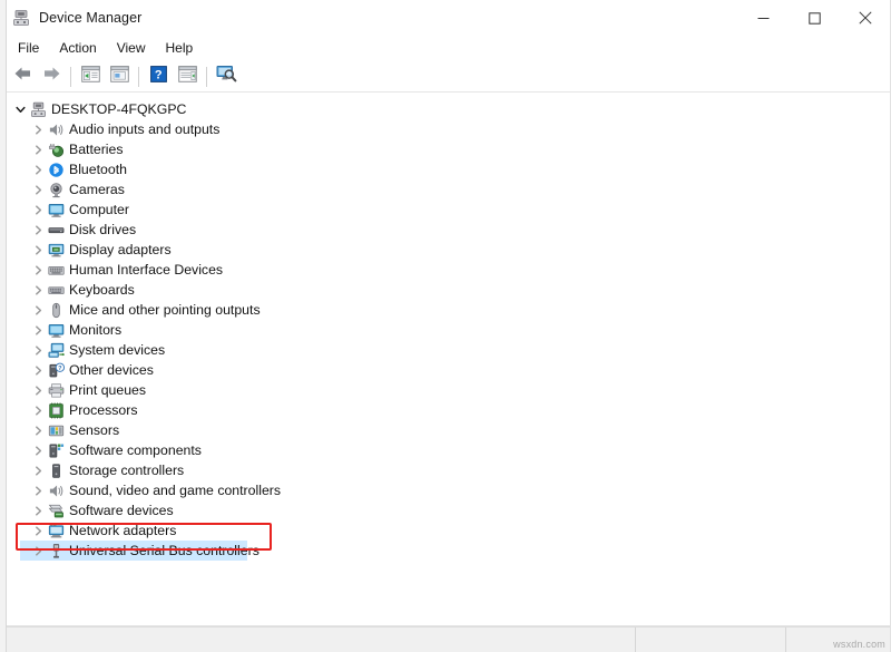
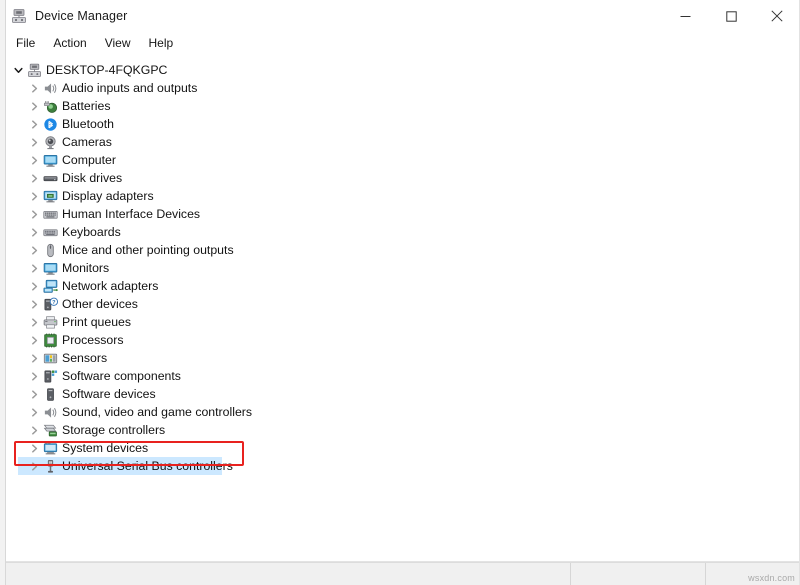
  Device Manager
  File
  Action
  View
  Help
- ?
  DESKTOP-4FQKGPC
  Audio inputs and outputs
  Batteries
  Bluetooth
  Cameras
  Computer
  Disk drives
  Display adapters
  Human Interface Devices
  Keyboards
  Mice and other pointing outputs
  Monitors
- System devices
+ Network adapters
  Other devices
  Print queues
  Processors
  Sensors
  Software components
- Storage controllers
+ Software devices
  Sound, video and game controllers
- Software devices
+ Storage controllers
- Network adapters
+ System devices
  Universal Serial Bus controllers
  wsxdn.com
